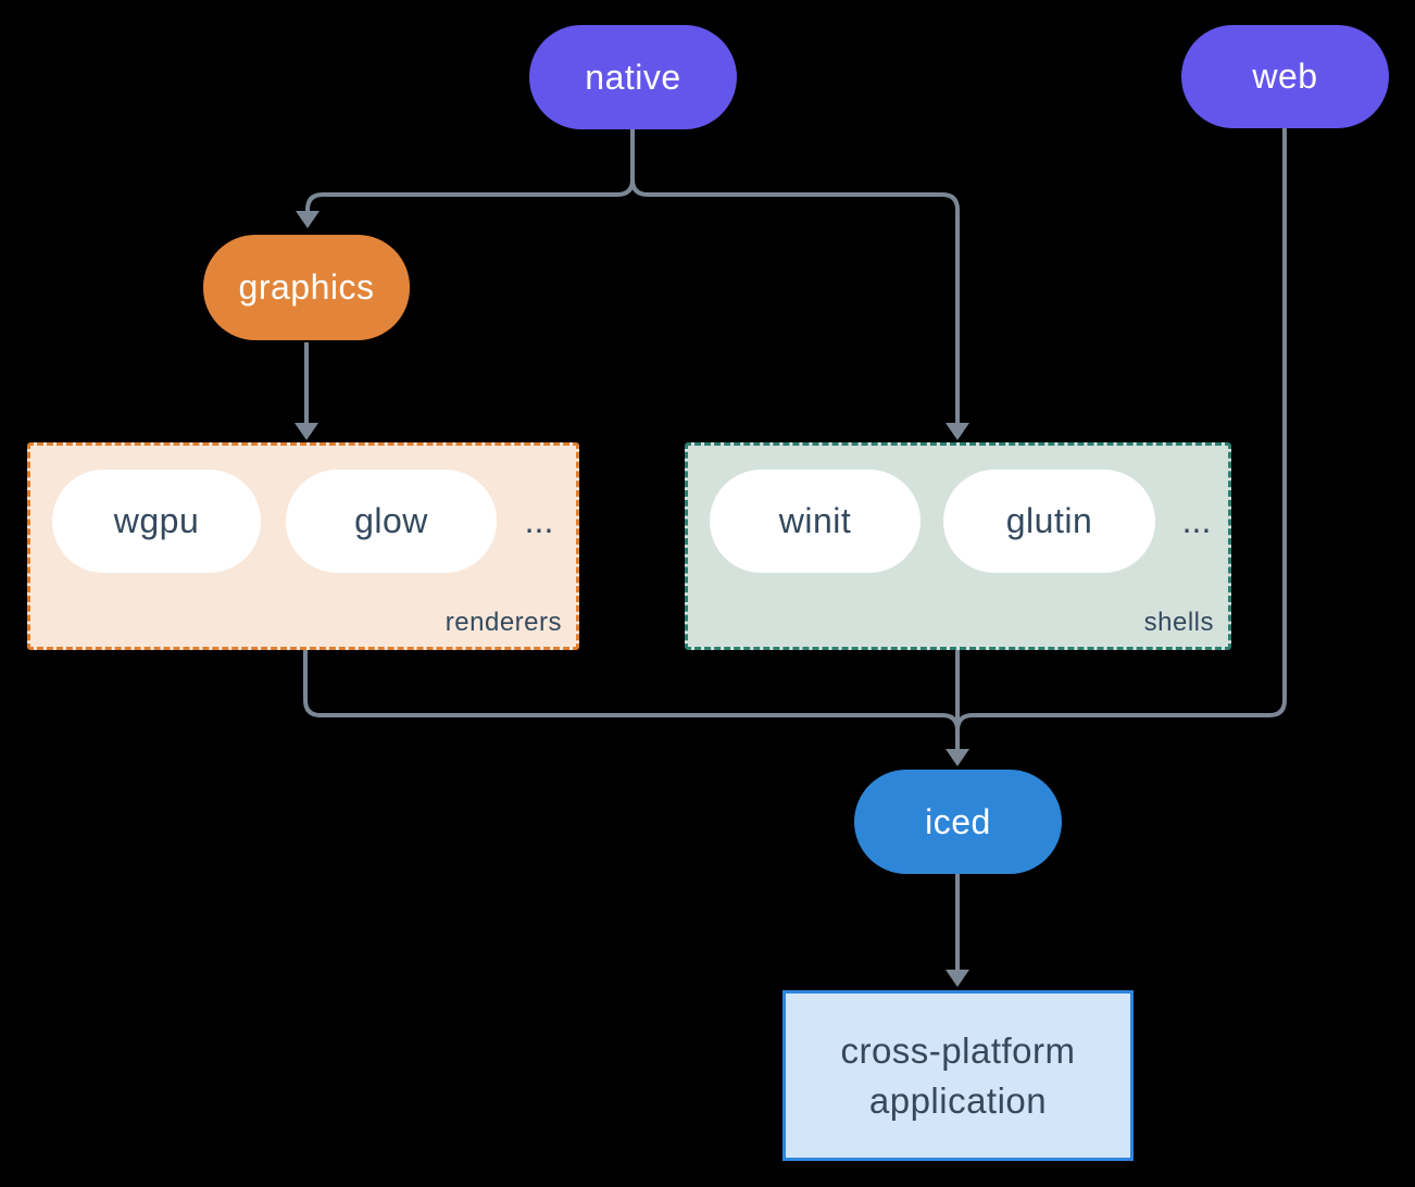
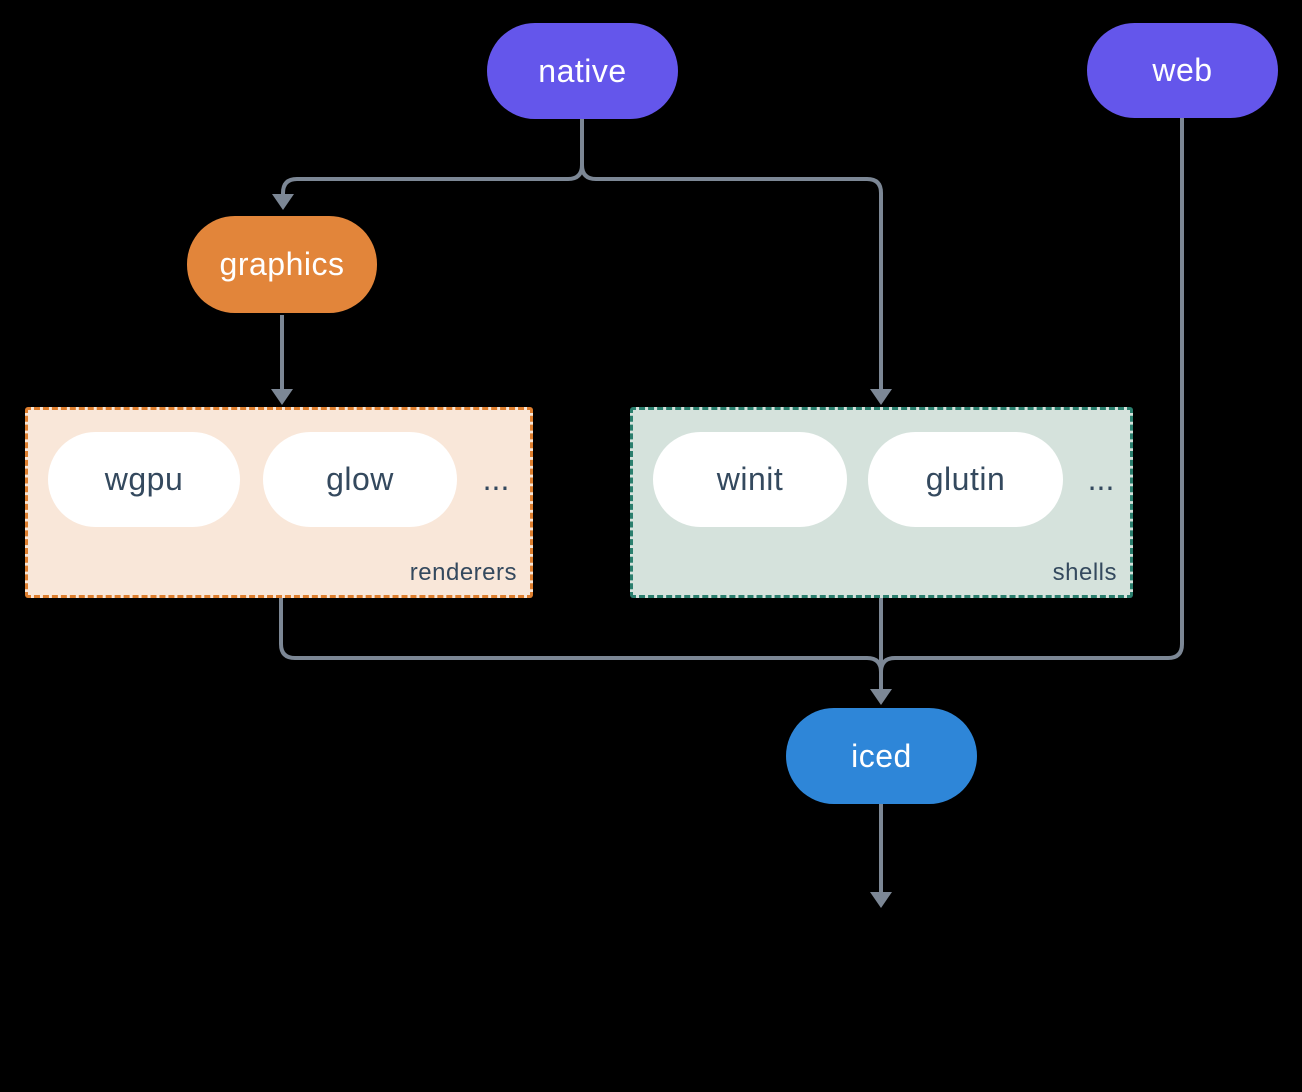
  native
  web
  graphics
  wgpu
  glow
  ...
  renderers
  winit
  glutin
  ...
  shells
  iced
- cross-platform
- application
